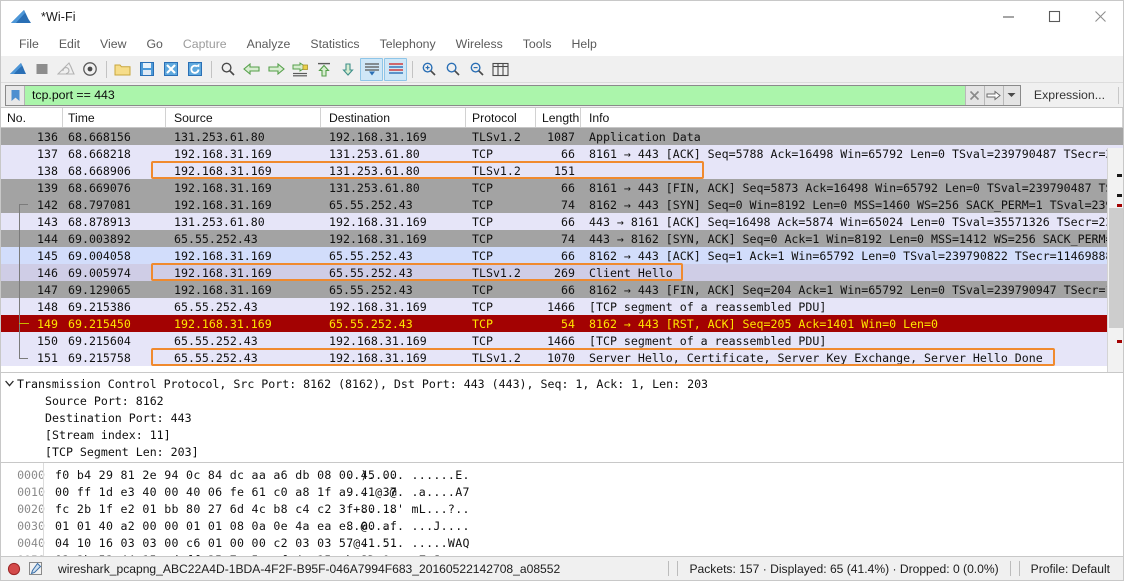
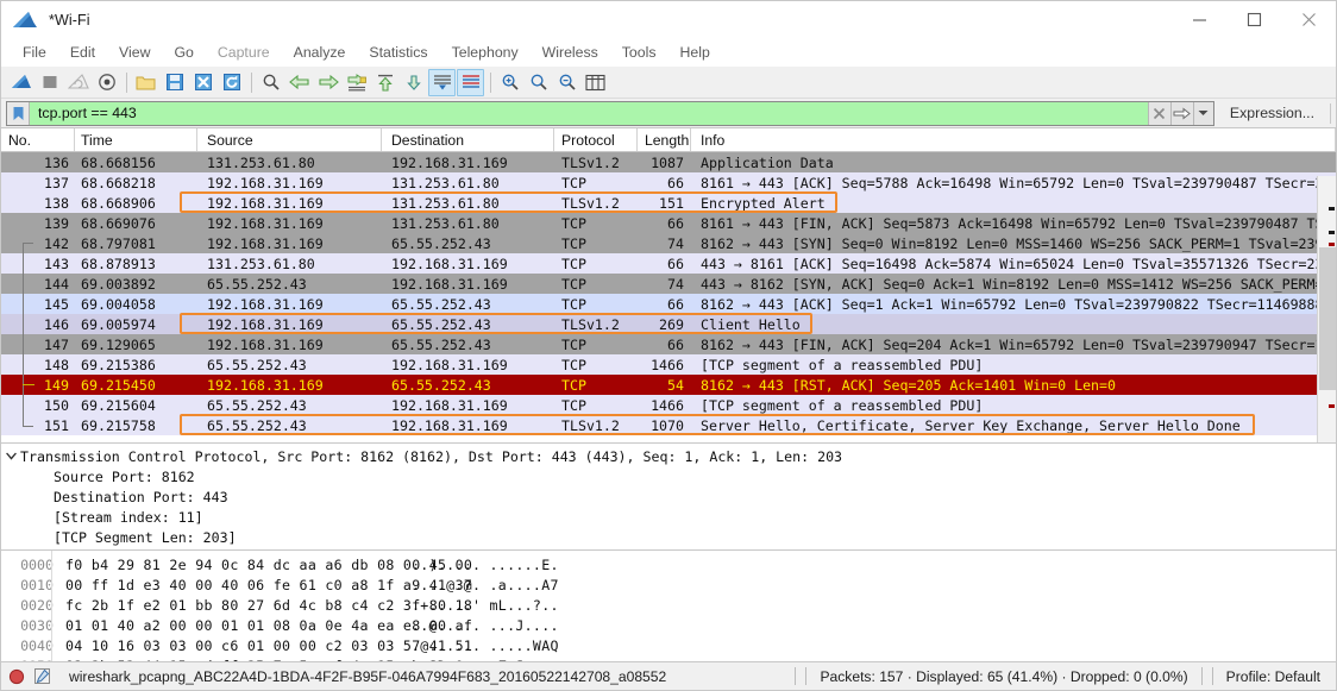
  *Wi-Fi
  File
  Edit
  View
  Go
  Capture
  Analyze
  Statistics
  Telephony
  Wireless
  Tools
  Help
  tcp.port == 443
  Expression...
  No.
  Time
  Source
  Destination
  Protocol
  Length
  Info
  151
  69.215758
  65.55.252.43
  192.168.31.169
  TLSv1.2
  1070
  Server Hello, Certificate, Server Key Exchange, Server Hello Done
  150
  69.215604
  65.55.252.43
  192.168.31.169
  TCP
  1466
  [TCP segment of a reassembled PDU]
  149
  69.215450
  192.168.31.169
  65.55.252.43
  TCP
  54
  8162 → 443 [RST, ACK] Seq=205 Ack=1401 Win=0 Len=0
  148
  69.215386
  65.55.252.43
  192.168.31.169
  TCP
  1466
  [TCP segment of a reassembled PDU]
  147
  69.129065
  192.168.31.169
  65.55.252.43
  TCP
  66
  8162 → 443 [FIN, ACK] Seq=204 Ack=1 Win=65792 Len=0 TSval=239790947 TSecr=
  146
  69.005974
  192.168.31.169
  65.55.252.43
  TLSv1.2
  269
  Client Hello
  145
  69.004058
  192.168.31.169
  65.55.252.43
  TCP
  66
  8162 → 443 [ACK] Seq=1 Ack=1 Win=65792 Len=0 TSval=239790822 TSecr=1146988
  144
  69.003892
  65.55.252.43
  192.168.31.169
  TCP
  74
  443 → 8162 [SYN, ACK] Seq=0 Ack=1 Win=8192 Len=0 MSS=1412 WS=256 SACK_PERM
  143
  68.878913
  131.253.61.80
  192.168.31.169
  TCP
  66
  443 → 8161 [ACK] Seq=16498 Ack=5874 Win=65024 Len=0 TSval=35571326 TSecr=2
  142
  68.797081
  192.168.31.169
  65.55.252.43
  TCP
  74
  8162 → 443 [SYN] Seq=0 Win=8192 Len=0 MSS=1460 WS=256 SACK_PERM=1 TSval=23
  139
  68.669076
  192.168.31.169
  131.253.61.80
  TCP
  66
  8161 → 443 [FIN, ACK] Seq=5873 Ack=16498 Win=65792 Len=0 TSval=239790487 T
  138
  68.668906
  192.168.31.169
  131.253.61.80
  TLSv1.2
  151
+ Encrypted Alert
  137
  68.668218
  192.168.31.169
  131.253.61.80
  TCP
  66
  8161 → 443 [ACK] Seq=5788 Ack=16498 Win=65792 Len=0 TSval=239790487 TSecr=
  136
  68.668156
  131.253.61.80
  192.168.31.169
  TLSv1.2
  1087
  Application Data
  Transmission Control Protocol, Src Port: 8162 (8162), Dst Port: 443 (443), Seq: 1, Ack: 1, Len: 203
  Source Port: 8162
  Destination Port: 443
  [Stream index: 11]
  [TCP Segment Len: 203]
  0000
  f0 b4 29 81 2e 94 0c 84 dc aa a6 db 08 0
  ..)..... ......E.
  0010
  00 ff 1d e3 40 00 40 06 fe 61 c0 a8 1f a
  ....@.@. .a....A7
  0020
  fc 2b 1f e2 01 bb 80 27 6d 4c b8 c4 c2 3
  .+.....' mL...?..
  0030
  01 01 40 a2 00 00 01 01 08 0a 0e 4a ea e
  ..@..... ...J....
  0040
  04 10 16 03 03 00 c6 01 00 00 c2 03 03 5
  .@...... .....WAQ
  wireshark_pcapng_ABC22A4D-1BDA-4F2F-B95F-046A7994F683_20160522142708_a08552
  Packets: 157 · Displayed: 65 (41.4%) · Dropped: 0 (0.0%)
  Profile: Default
